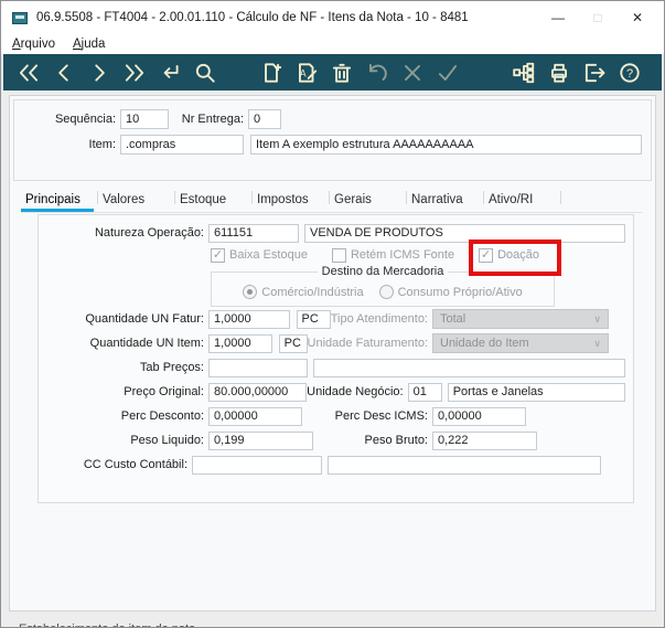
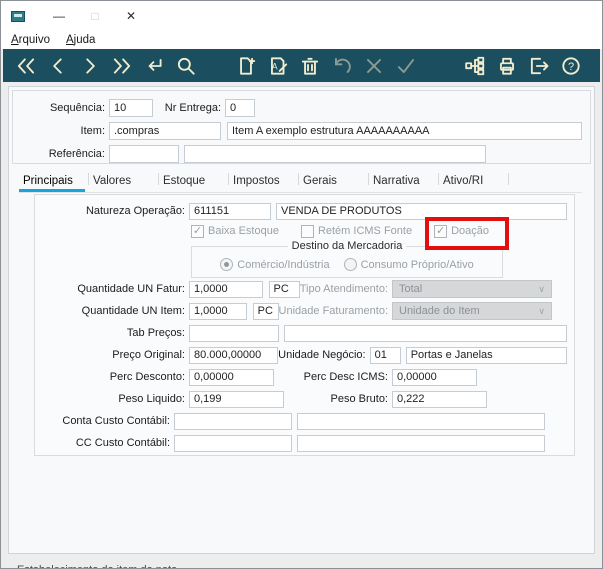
- 06.9.5508 - FT4004 - 2.00.01.110 - Cálculo de NF - Itens da Nota - 10 - 8481
  —
  □
  ✕
  Arquivo
  Ajuda
  A
  ?
  Sequência:
  10
  Nr Entrega:
  0
  Item:
  .compras
  Item A exemplo estrutura AAAAAAAAAA
+ Referência:
  Principais
  Valores
  Estoque
  Impostos
  Gerais
  Narrativa
  Ativo/RI
  Natureza Operação:
  611151
  VENDA DE PRODUTOS
  Baixa Estoque
  Retém ICMS Fonte
  Doação
  Destino da Mercadoria
  Comércio/Indústria
  Consumo Próprio/Ativo
  Quantidade UN Fatur:
  1,0000
  PC
  Tipo Atendimento:
  Total
  ∨
  Quantidade UN Item:
  1,0000
  PC
  Unidade Faturamento:
  Unidade do Item
  ∨
  Tab Preços:
  Preço Original:
  80.000,00000
  Unidade Negócio:
  01
  Portas e Janelas
  Perc Desconto:
  0,00000
  Perc Desc ICMS:
  0,00000
  Peso Liquido:
  0,199
  Peso Bruto:
  0,222
+ Conta Custo Contábil:
  CC Custo Contábil:
